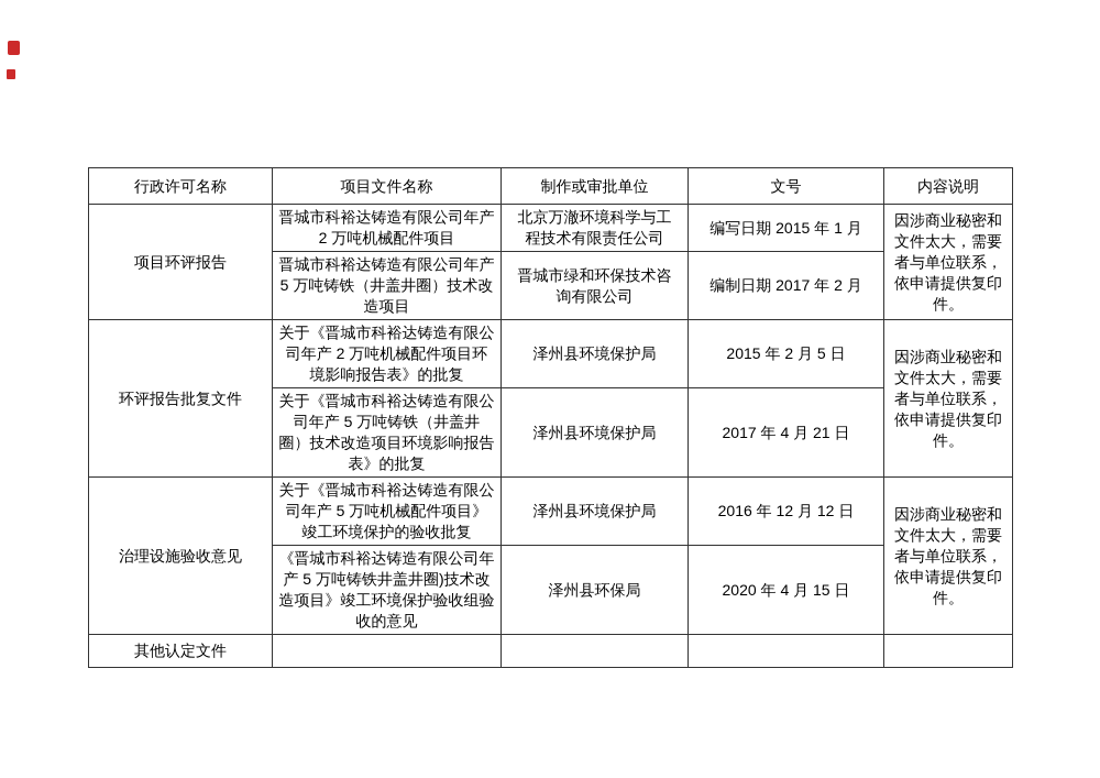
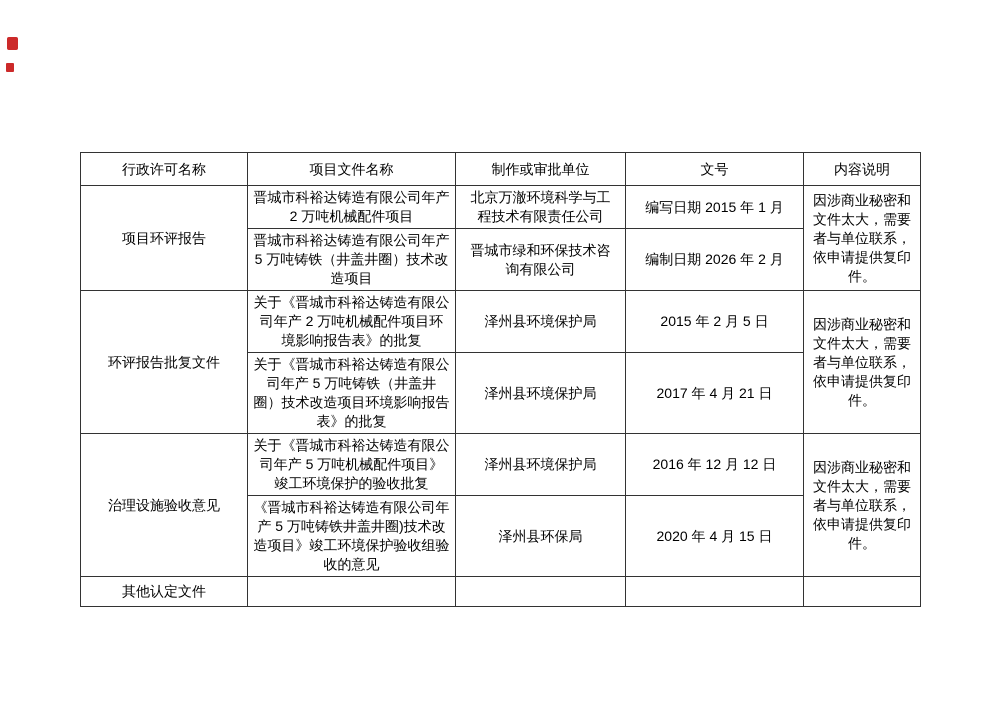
  行政许可名称	项目文件名称	制作或审批单位	文号	内容说明
  项目环评报告	晋城市科裕达铸造有限公司年产 2 万吨机械配件项目	北京万澈环境科学与工程技术有限责任公司	编写日期 2015 年 1 月	因涉商业秘密和文件太大，需要者与单位联系，依申请提供复印件。
- 晋城市科裕达铸造有限公司年产 5 万吨铸铁（井盖井圈）技术改造项目	晋城市绿和环保技术咨询有限公司	编制日期 2017 年 2 月
+ 晋城市科裕达铸造有限公司年产 5 万吨铸铁（井盖井圈）技术改造项目	晋城市绿和环保技术咨询有限公司	编制日期 2026 年 2 月
  环评报告批复文件	关于《晋城市科裕达铸造有限公司年产 2 万吨机械配件项目环境影响报告表》的批复	泽州县环境保护局	2015 年 2 月 5 日	因涉商业秘密和文件太大，需要者与单位联系，依申请提供复印件。
  关于《晋城市科裕达铸造有限公司年产 5 万吨铸铁（井盖井圈）技术改造项目环境影响报告表》的批复	泽州县环境保护局	2017 年 4 月 21 日
  治理设施验收意见	关于《晋城市科裕达铸造有限公司年产 5 万吨机械配件项目》竣工环境保护的验收批复	泽州县环境保护局	2016 年 12 月 12 日	因涉商业秘密和文件太大，需要者与单位联系，依申请提供复印件。
  《晋城市科裕达铸造有限公司年产 5 万吨铸铁井盖井圈)技术改造项目》竣工环境保护验收组验收的意见	泽州县环保局	2020 年 4 月 15 日
  其他认定文件
